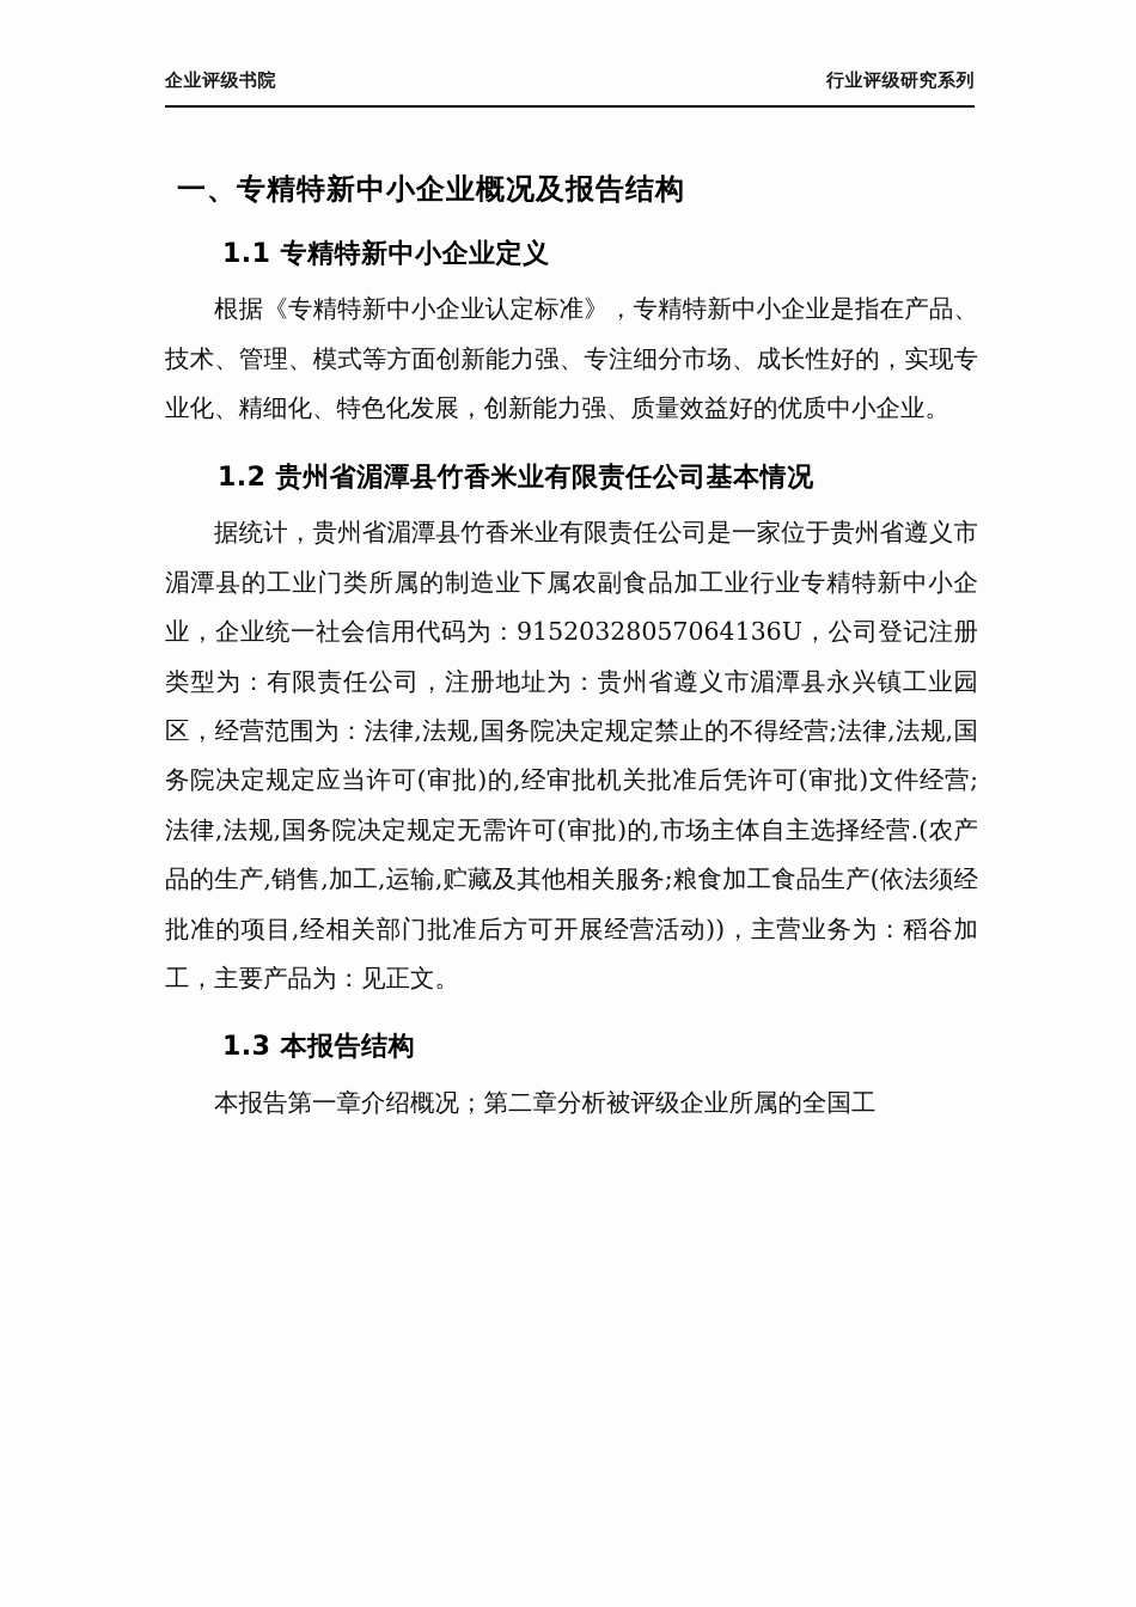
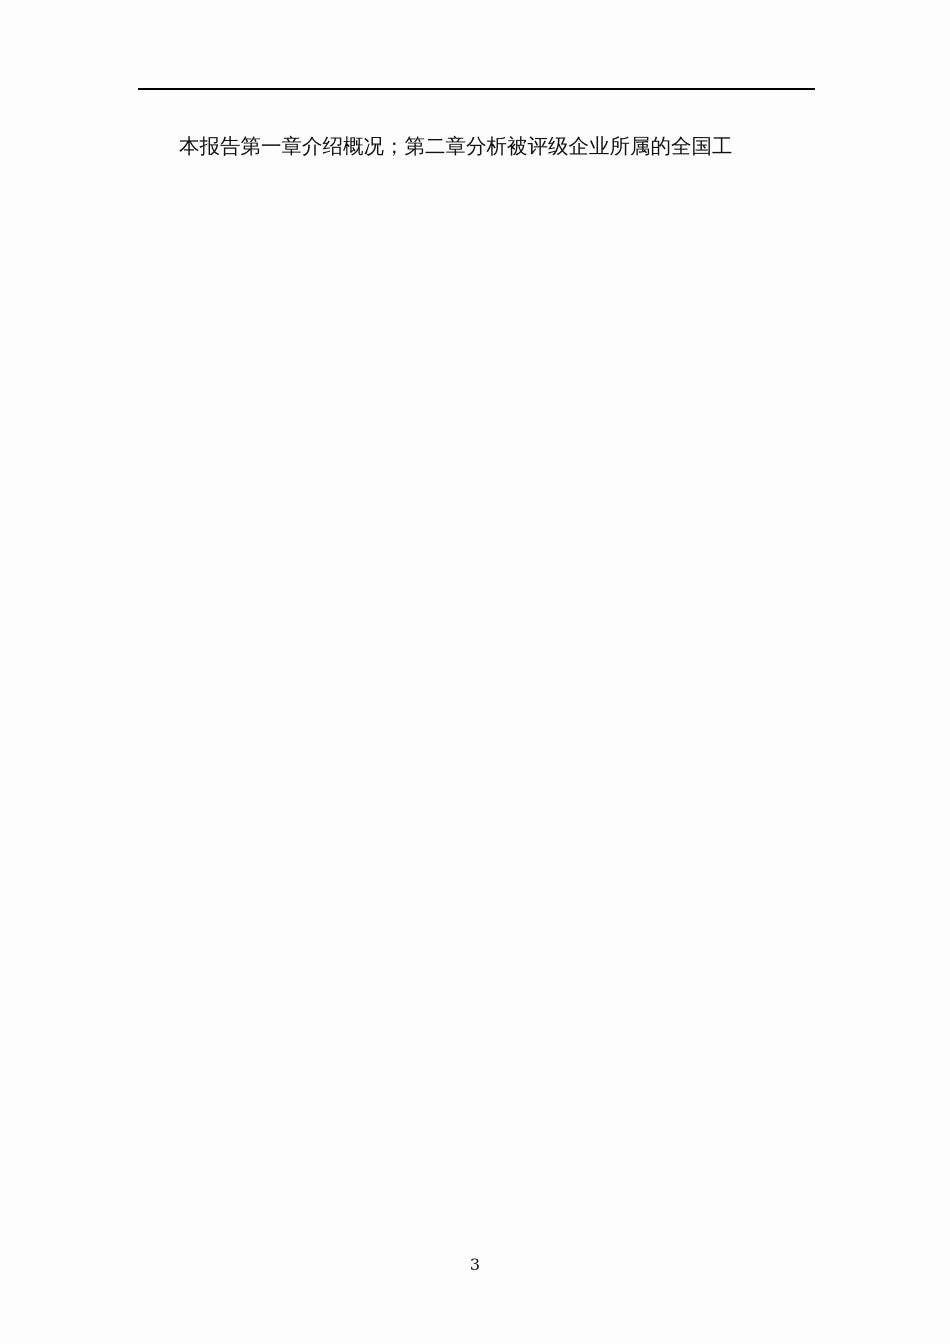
- 企业评级书院
- 行业评级研究系列
- 一、专精特新中小企业概况及报告结构
- 1.1 专精特新中小企业定义
- 根据《专精特新中小企业认定标准》，专精特新中小企业是指在产品、技术、管理、模式等方面创新能力强、专注细分市场、成长性好的，实现专业化、精细化、特色化发展，创新能力强、质量效益好的优质中小企业。
- 1.2 贵州省湄潭县竹香米业有限责任公司基本情况
- 据统计，贵州省湄潭县竹香米业有限责任公司是一家位于贵州省遵义市湄潭县的工业门类所属的制造业下属农副食品加工业行业专精特新中小企业，企业统一社会信用代码为：91520328057064136U，公司登记注册类型为：有限责任公司，注册地址为：贵州省遵义市湄潭县永兴镇工业园区，经营范围为：法律,法规,国务院决定规定禁止的不得经营;法律,法规,国务院决定规定应当许可(审批)的,经审批机关批准后凭许可(审批)文件经营;法律,法规,国务院决定规定无需许可(审批)的,市场主体自主选择经营.(农产品的生产,销售,加工,运输,贮藏及其他相关服务;粮食加工食品生产(依法须经批准的项目,经相关部门批准后方可开展经营活动))，主营业务为：稻谷加工，主要产品为：见正文。
- 1.3 本报告结构
  本报告第一章介绍概况；第二章分析被评级企业所属的全国工
+ 3
